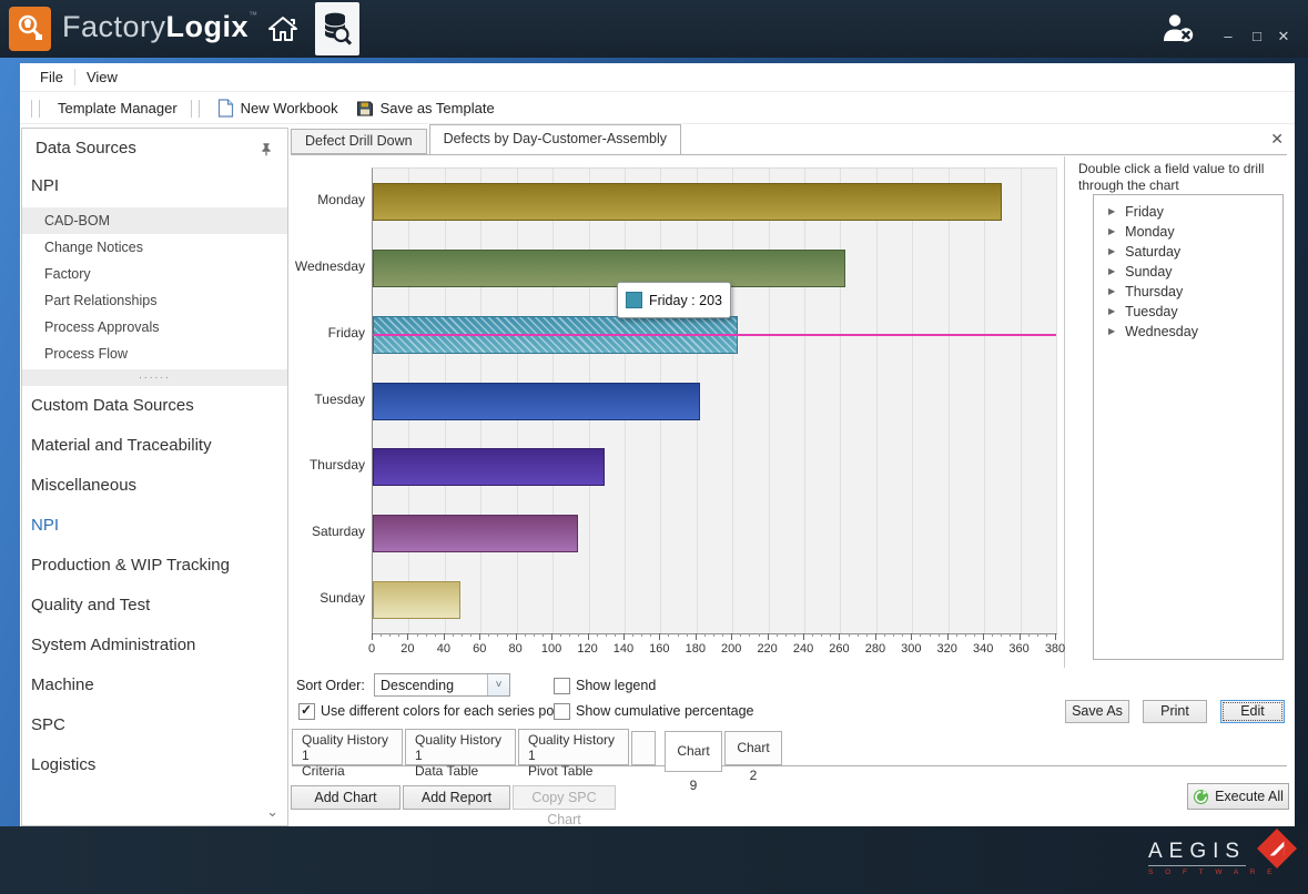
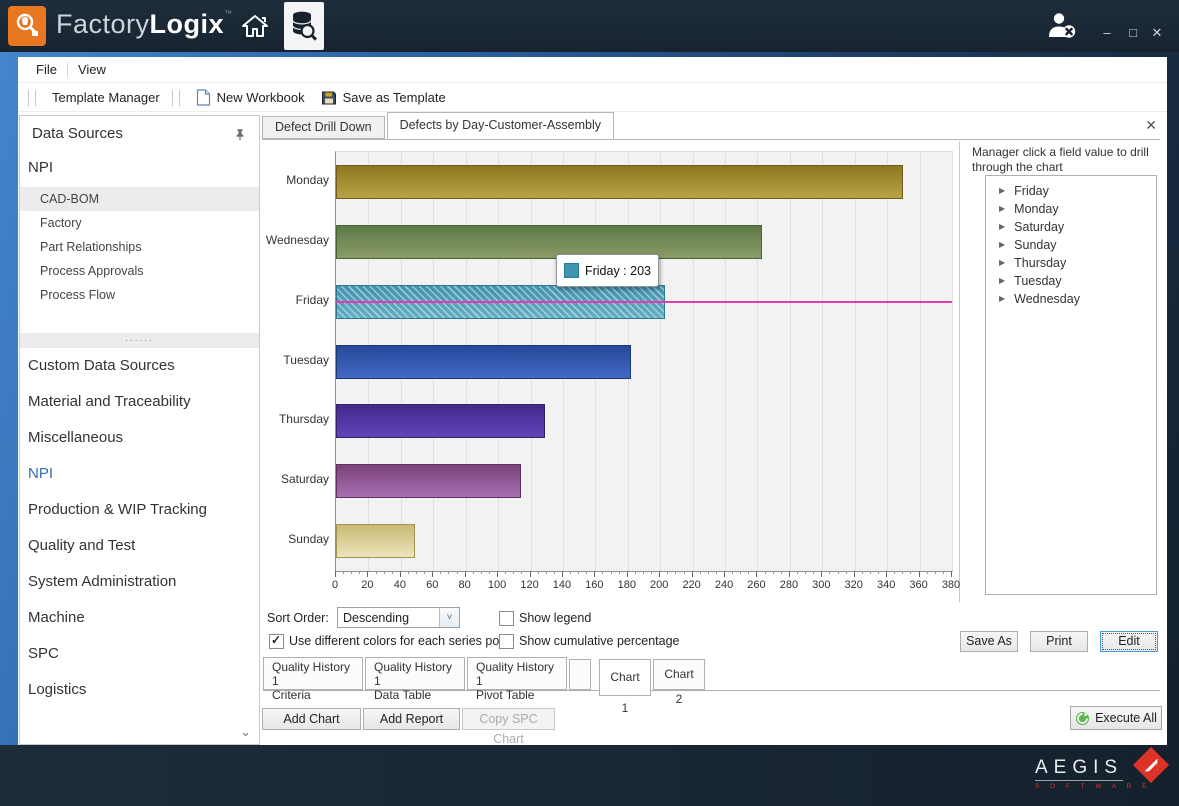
  FactoryLogix™
  –
  □
  ✕
  File
  View
  Template Manager
  New Workbook
  Save as Template
  Data Sources
  NPI
  CAD-BOM
- Change Notices
  Factory
  Part Relationships
  Process Approvals
  Process Flow
  ......
  Custom Data Sources
  Material and Traceability
  Miscellaneous
  NPI
  Production & WIP Tracking
  Quality and Test
  System Administration
  Machine
  SPC
  Logistics
  ⌄
  Defect Drill Down
  Defects by Day-Customer-Assembly
  ✕
  Monday
  Wednesday
  Friday
  Tuesday
  Thursday
  Saturday
  Sunday
  0
  20
  40
  60
  80
  100
  120
  140
  160
  180
  200
  220
  240
  260
  280
  300
  320
  340
  360
  380
  Friday : 203
- Double click a field value to drill through the chart
+ Manager click a field value to drill through the chart
  ▶
  Friday
  ▶
  Monday
  ▶
  Saturday
  ▶
  Sunday
  ▶
  Thursday
  ▶
  Tuesday
  ▶
  Wednesday
  Sort Order:
  Descending
  ˅
  Show legend
  Use different colors for each series po
  Show cumulative percentage
  Save As
  Print
  Edit
  Quality History 1
  Criteria
  Quality History 1
  Data Table
  Quality History 1
  Pivot Table
- Chart 9
+ Chart 1
  Chart 2
  Add Chart
  Add Report
  Copy SPC Chart
  Execute All
  AEGIS
